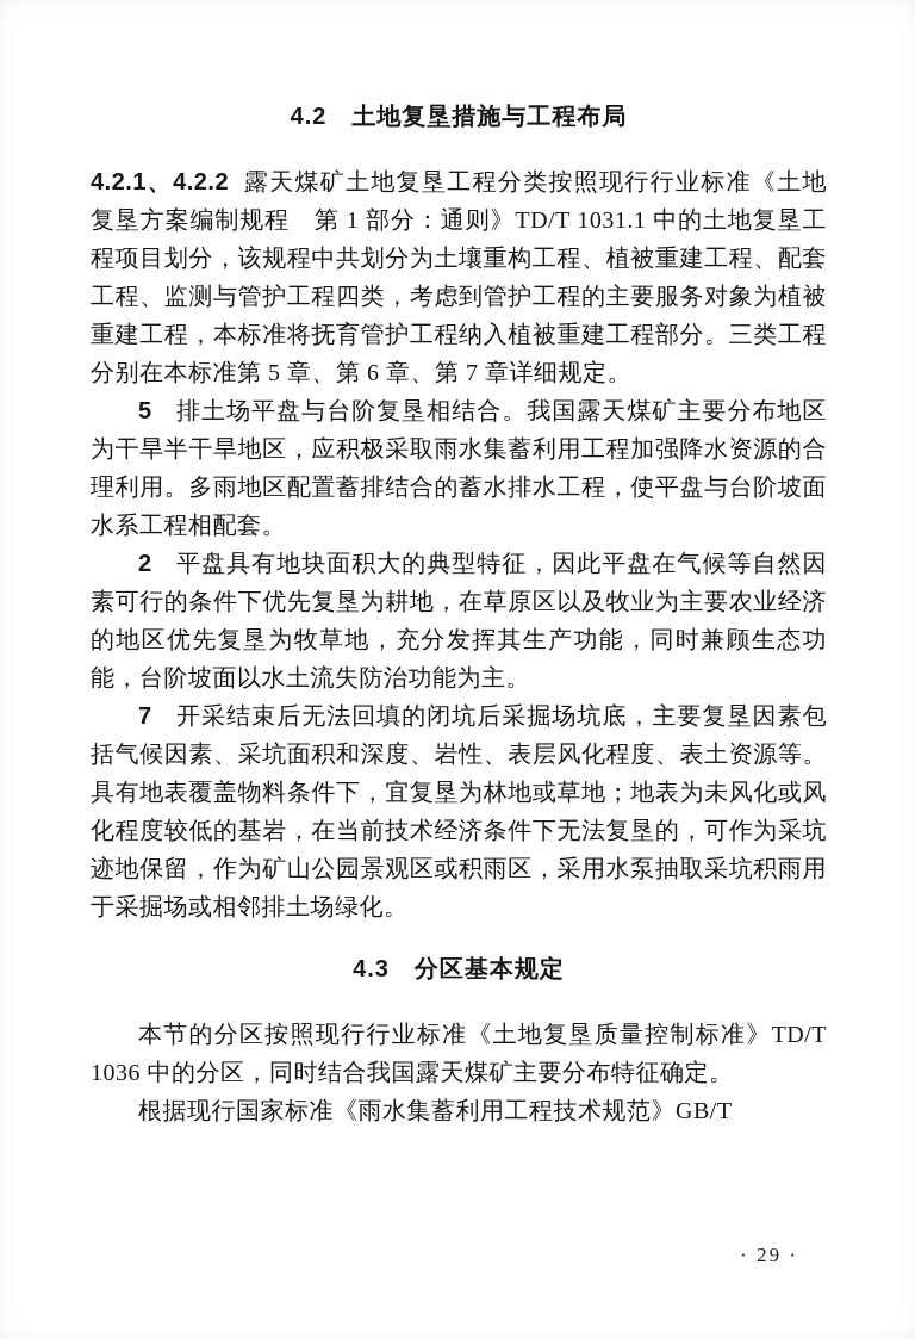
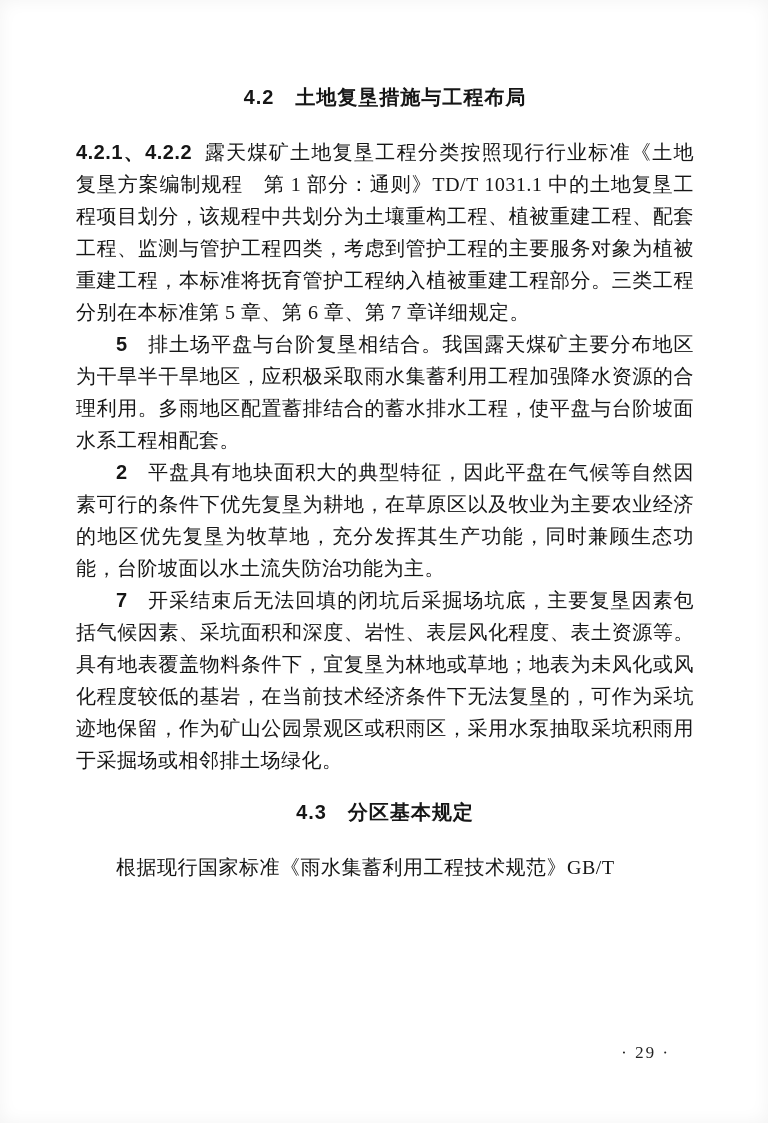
  4.2 土地复垦措施与工程布局
  4.2.1、4.2.2 露天煤矿土地复垦工程分类按照现行行业标准《土地复垦方案编制规程 第 1 部分：通则》TD/T 1031.1 中的土地复垦工程项目划分，该规程中共划分为土壤重构工程、植被重建工程、配套工程、监测与管护工程四类，考虑到管护工程的主要服务对象为植被重建工程，本标准将抚育管护工程纳入植被重建工程部分。三类工程分别在本标准第 5 章、第 6 章、第 7 章详细规定。
  5 排土场平盘与台阶复垦相结合。我国露天煤矿主要分布地区为干旱半干旱地区，应积极采取雨水集蓄利用工程加强降水资源的合理利用。多雨地区配置蓄排结合的蓄水排水工程，使平盘与台阶坡面水系工程相配套。
  2 平盘具有地块面积大的典型特征，因此平盘在气候等自然因素可行的条件下优先复垦为耕地，在草原区以及牧业为主要农业经济的地区优先复垦为牧草地，充分发挥其生产功能，同时兼顾生态功能，台阶坡面以水土流失防治功能为主。
  7 开采结束后无法回填的闭坑后采掘场坑底，主要复垦因素包括气候因素、采坑面积和深度、岩性、表层风化程度、表土资源等。具有地表覆盖物料条件下，宜复垦为林地或草地；地表为未风化或风化程度较低的基岩，在当前技术经济条件下无法复垦的，可作为采坑迹地保留，作为矿山公园景观区或积雨区，采用水泵抽取采坑积雨用于采掘场或相邻排土场绿化。
  4.3 分区基本规定
- 本节的分区按照现行行业标准《土地复垦质量控制标准》TD/T 1036 中的分区，同时结合我国露天煤矿主要分布特征确定。
  根据现行国家标准《雨水集蓄利用工程技术规范》GB/T
  · 29 ·
